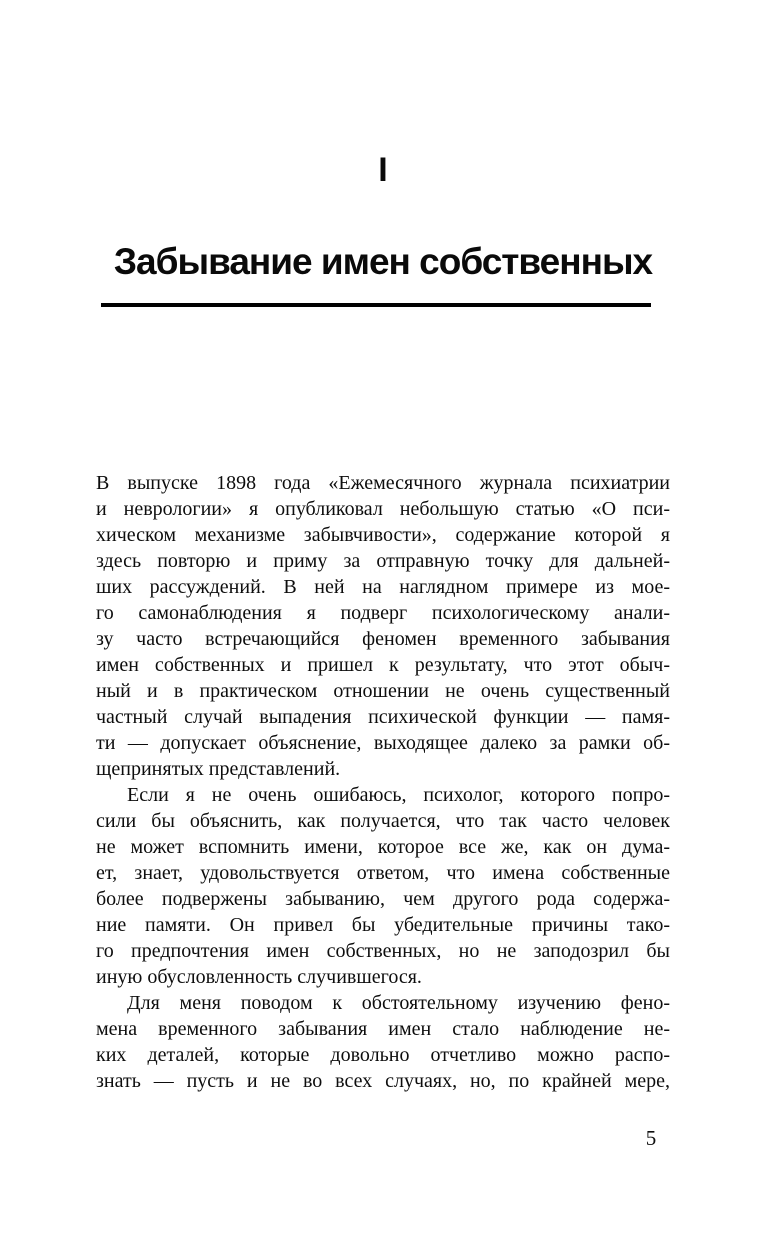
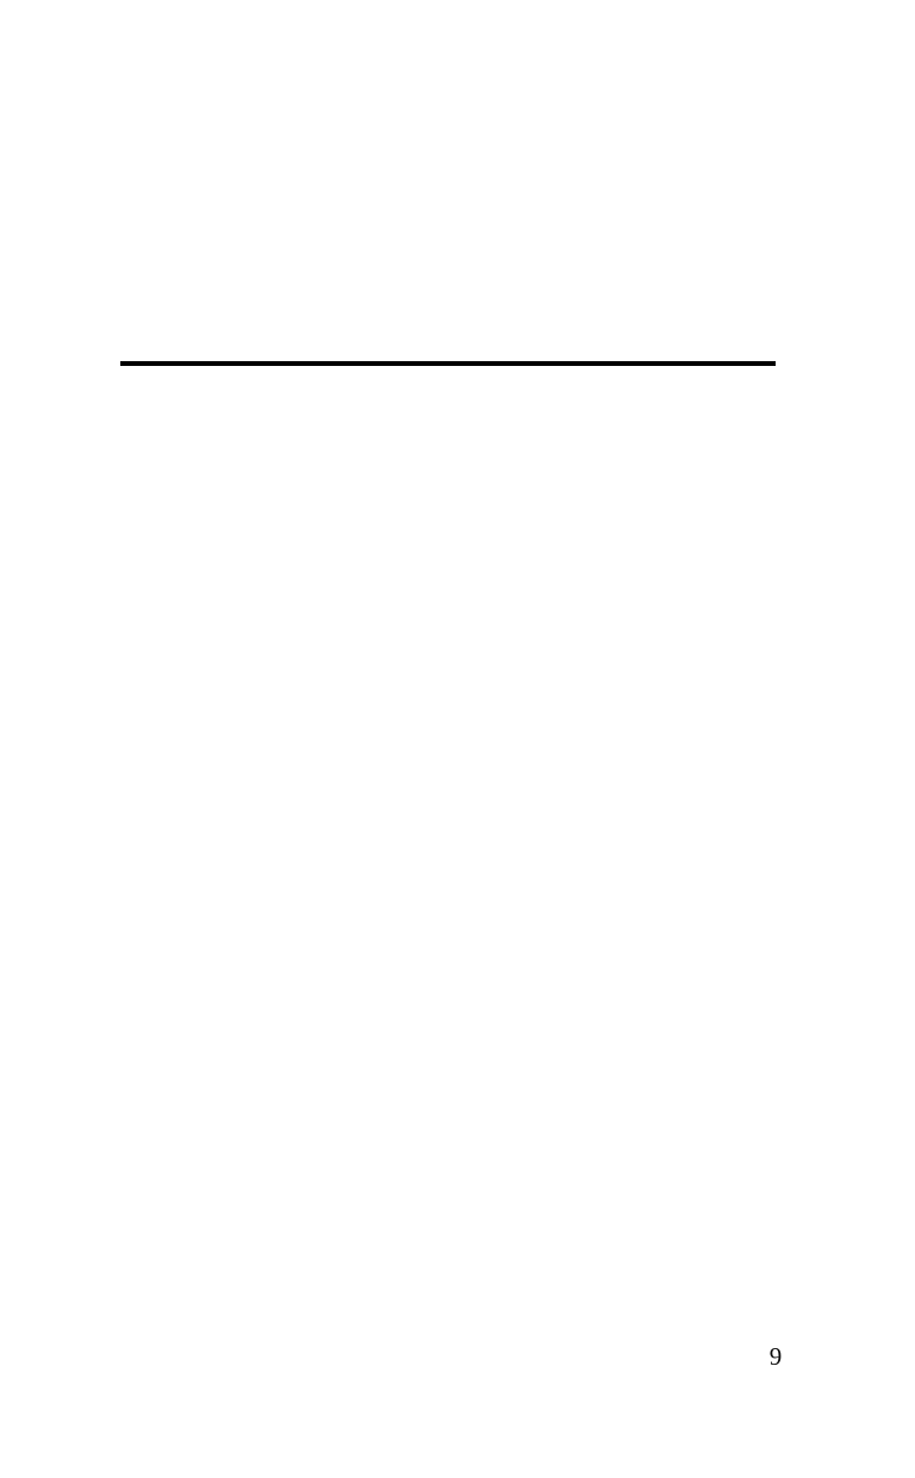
- I
- Забывание имен собственных
- В выпуске 1898 года «Ежемесячного журнала психиатрии
- и неврологии» я опубликовал небольшую статью «О пси-
- хическом механизме забывчивости», содержание которой я
- здесь повторю и приму за отправную точку для дальней-
- ших рассуждений. В ней на наглядном примере из мое-
- го самонаблюдения я подверг психологическому анали-
- зу часто встречающийся феномен временного забывания
- имен собственных и пришел к результату, что этот обыч-
- ный и в практическом отношении не очень существенный
- частный случай выпадения психической функции — памя-
- ти — допускает объяснение, выходящее далеко за рамки об-
- щепринятых представлений.
- Если я не очень ошибаюсь, психолог, которого попро-
- сили бы объяснить, как получается, что так часто человек
- не может вспомнить имени, которое все же, как он дума-
- ет, знает, удовольствуется ответом, что имена собственные
- более подвержены забыванию, чем другого рода содержа-
- ние памяти. Он привел бы убедительные причины тако-
- го предпочтения имен собственных, но не заподозрил бы
- иную обусловленность случившегося.
- Для меня поводом к обстоятельному изучению фено-
- мена временного забывания имен стало наблюдение не-
- ких деталей, которые довольно отчетливо можно распо-
- знать — пусть и не во всех случаях, но, по крайней мере,
- 5
+ 9
